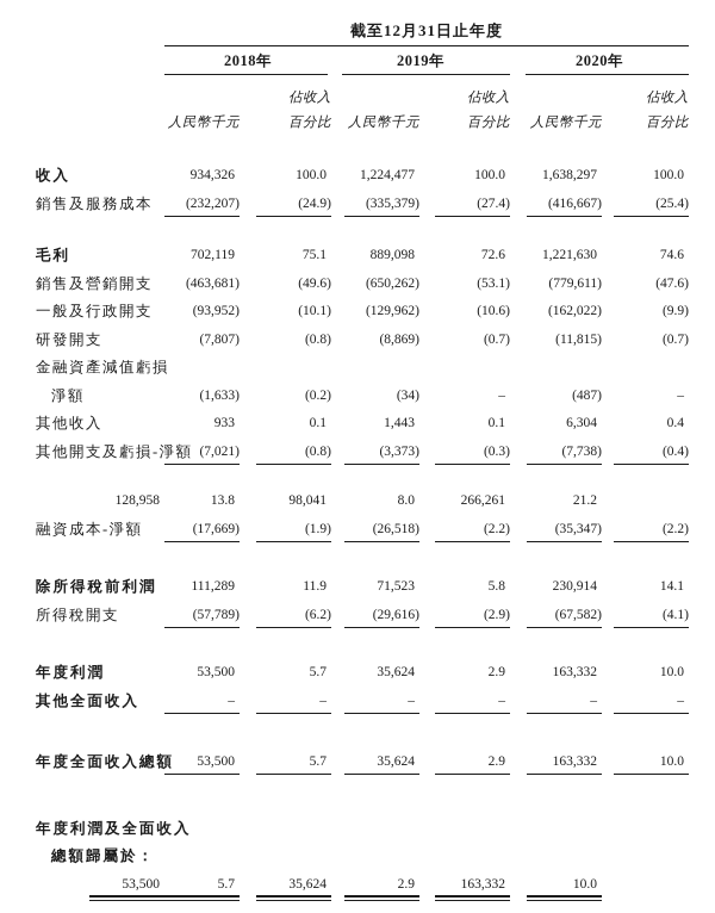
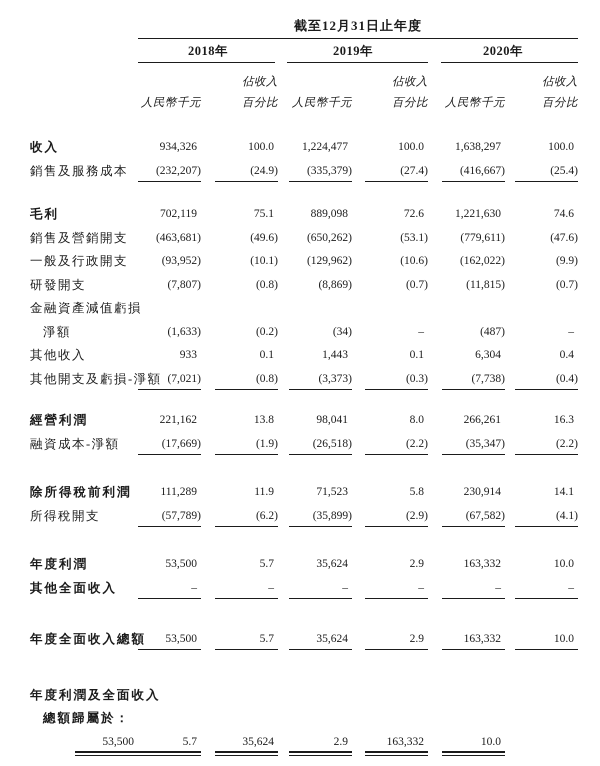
  截至12月31日止年度
  2018年
  2019年
  2020年
  人民幣千元
  佔收入
  百分比
  人民幣千元
  佔收入
  百分比
  人民幣千元
  佔收入
  百分比
  收入
  934,326
  100.0
  1,224,477
  100.0
  1,638,297
  100.0
  銷售及服務成本
  (232,207)
  (24.9)
  (335,379)
  (27.4)
  (416,667)
  (25.4)
  毛利
  702,119
  75.1
  889,098
  72.6
  1,221,630
  74.6
  銷售及營銷開支
  (463,681)
  (49.6)
  (650,262)
  (53.1)
  (779,611)
  (47.6)
  一般及行政開支
  (93,952)
  (10.1)
  (129,962)
  (10.6)
  (162,022)
  (9.9)
  研發開支
  (7,807)
  (0.8)
  (8,869)
  (0.7)
  (11,815)
  (0.7)
  金融資產減值虧損
  淨額
  (1,633)
  (0.2)
  (34)
  –
  (487)
  –
  其他收入
  933
  0.1
  1,443
  0.1
  6,304
  0.4
  其他開支及虧損-
  (7,021)
  (0.8)
  (3,373)
  (0.3)
  (7,738)
  (0.4)
+ 經營利潤
- 128,958
+ 221,162
  13.8
  98,041
  8.0
  266,261
- 21.2
+ 16.3
  融資成本-淨額
  (17,669)
  (1.9)
  (26,518)
  (2.2)
  (35,347)
  (2.2)
  除所得稅前利潤
  111,289
  11.9
  71,523
  5.8
  230,914
  14.1
  所得稅開支
  (57,789)
  (6.2)
- (29,616)
+ (35,899)
  (2.9)
  (67,582)
  (4.1)
  年度利潤
  53,500
  5.7
  35,624
  2.9
  163,332
  10.0
  其他全面收入
  –
  –
  –
  –
  –
  –
  年度全面收入總
  53,500
  5.7
  35,624
  2.9
  163,332
  10.0
  年度利潤及全面收入
  總額歸屬於：
  53,500
  5.7
  35,624
  2.9
  163,332
  10.0
